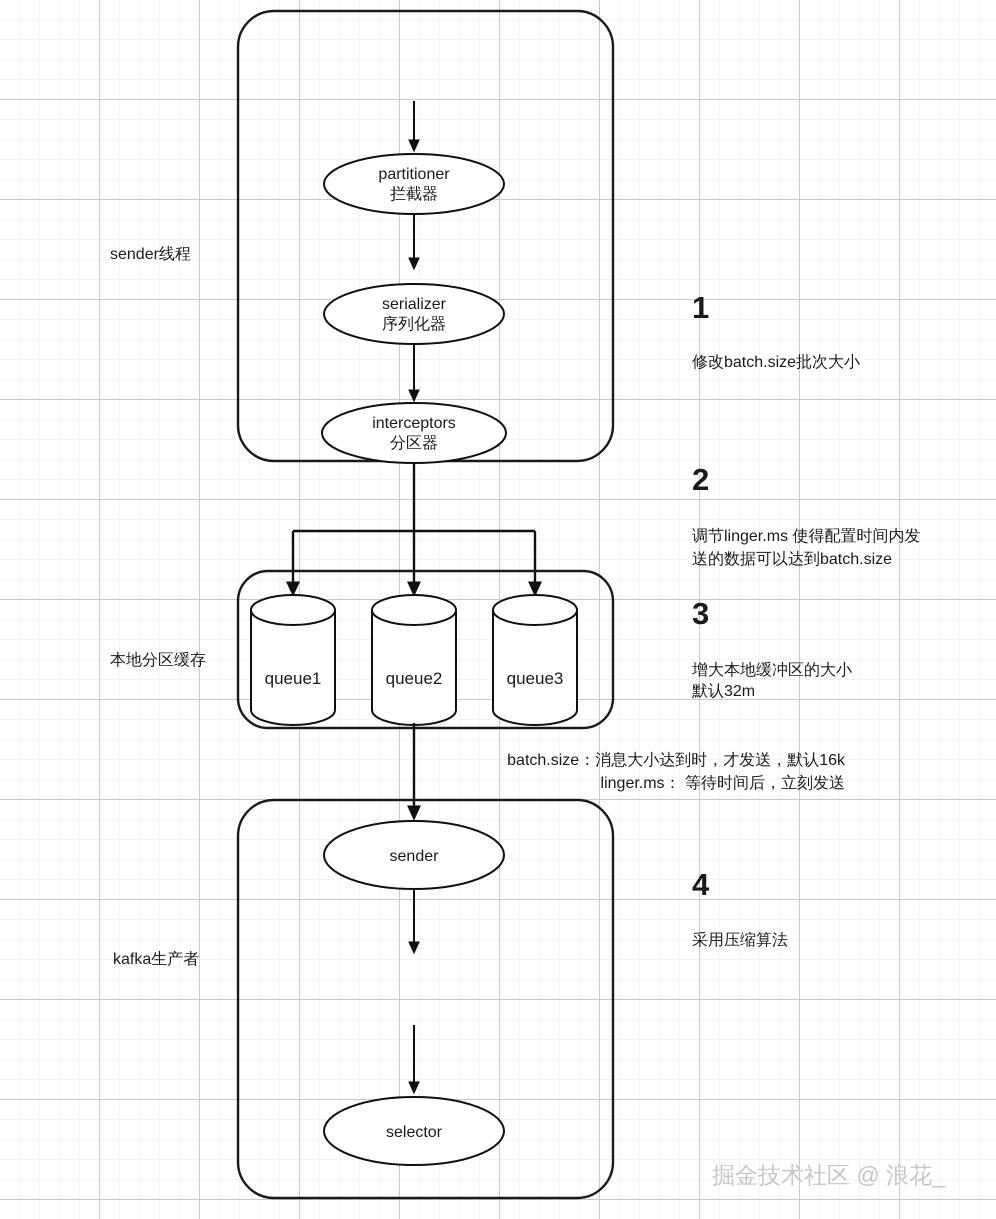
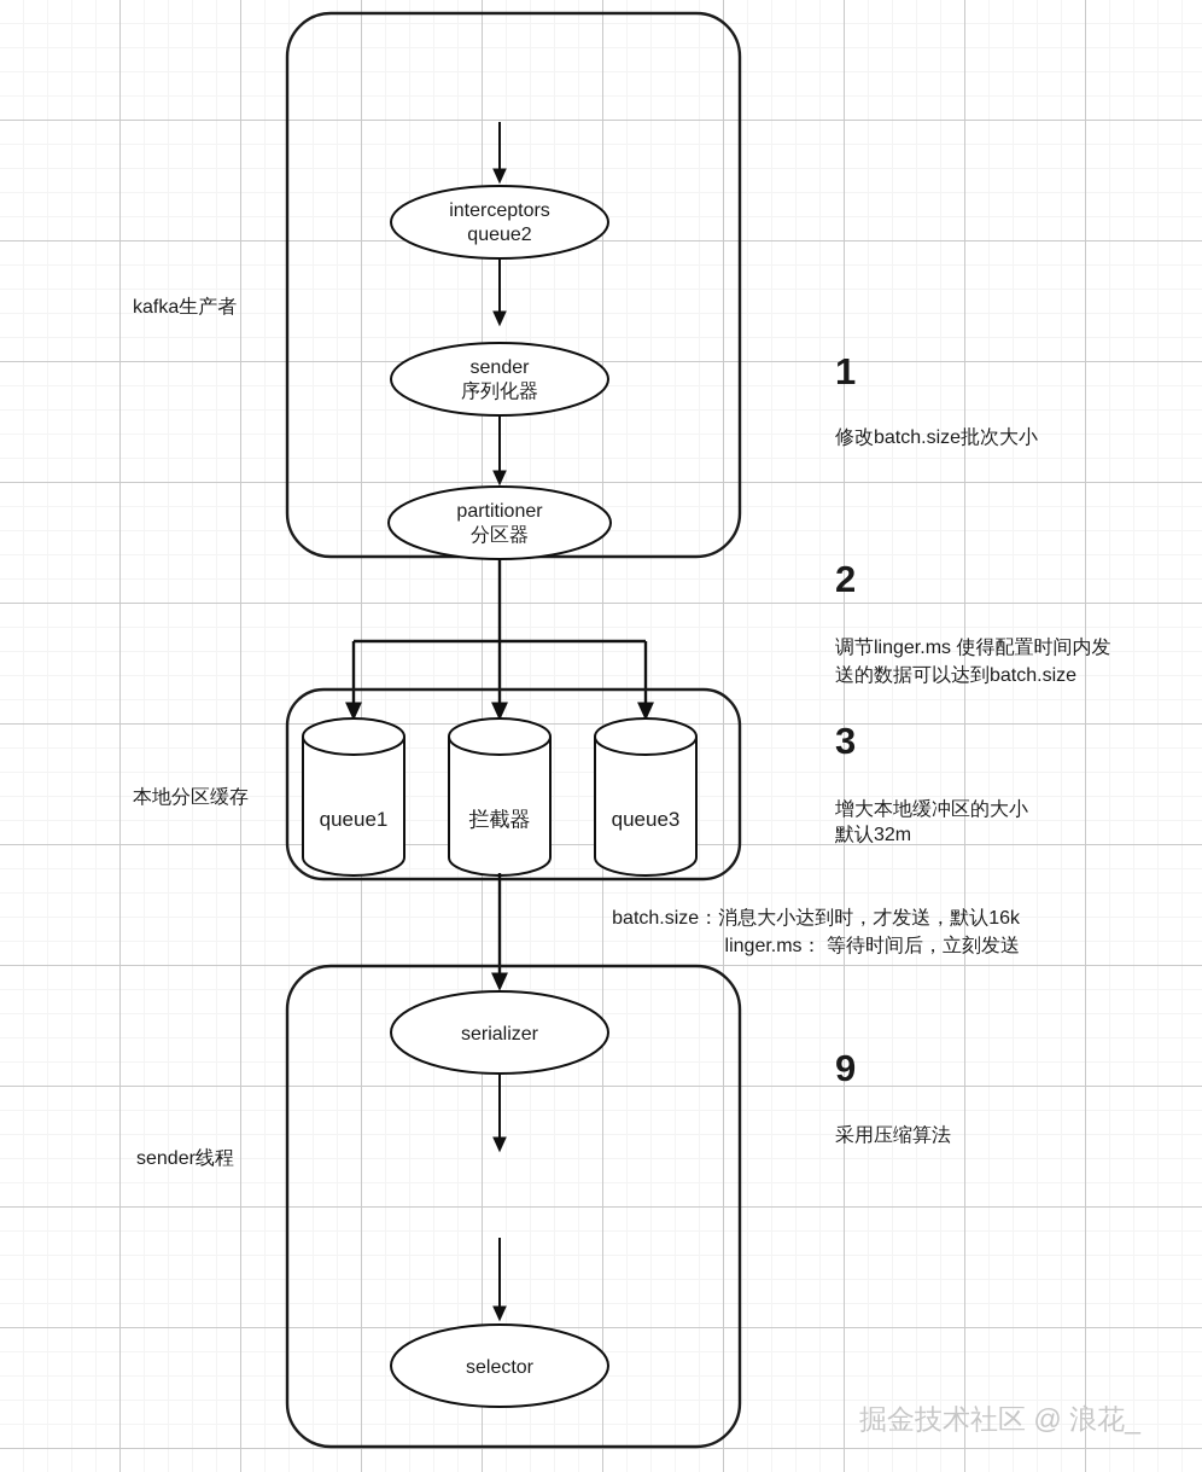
- sender线程
+ kafka生产者
- partitioner
+ interceptors
- 拦截器
+ queue2
- serializer
+ sender
  序列化器
- interceptors
+ partitioner
  分区器
  本地分区缓存
  queue1
- queue2
+ 拦截器
  queue3
  batch.size：消息大小达到时，才发送，默认16k
  linger.ms： 等待时间后，立刻发送
- kafka生产者
+ sender线程
- sender
+ serializer
  selector
  1
  修改batch.size批次大小
  2
  调节linger.ms 使得配置时间内发
  送的数据可以达到batch.size
  3
  增大本地缓冲区的大小
  默认32m
- 4
+ 9
  采用压缩算法
  掘金技术社区 @ 浪花_
